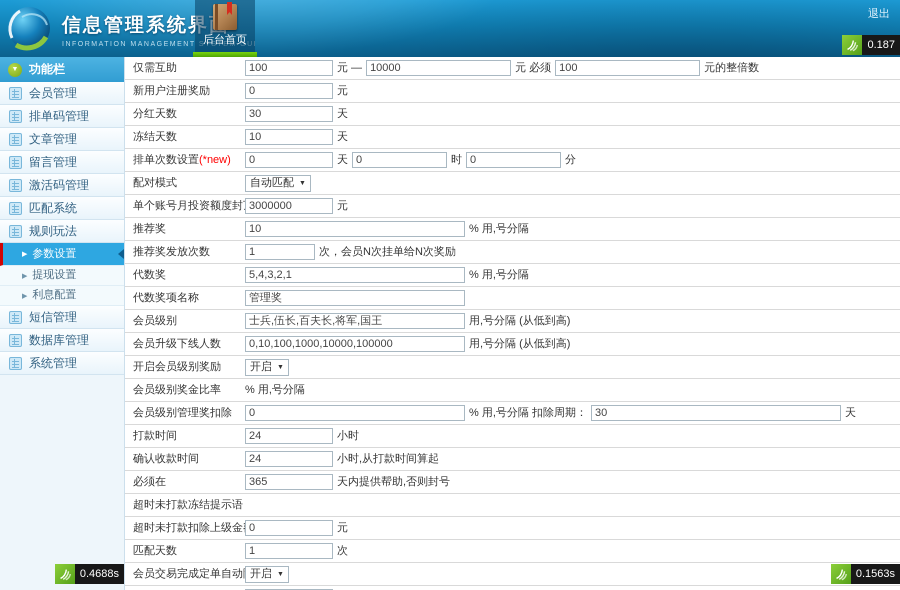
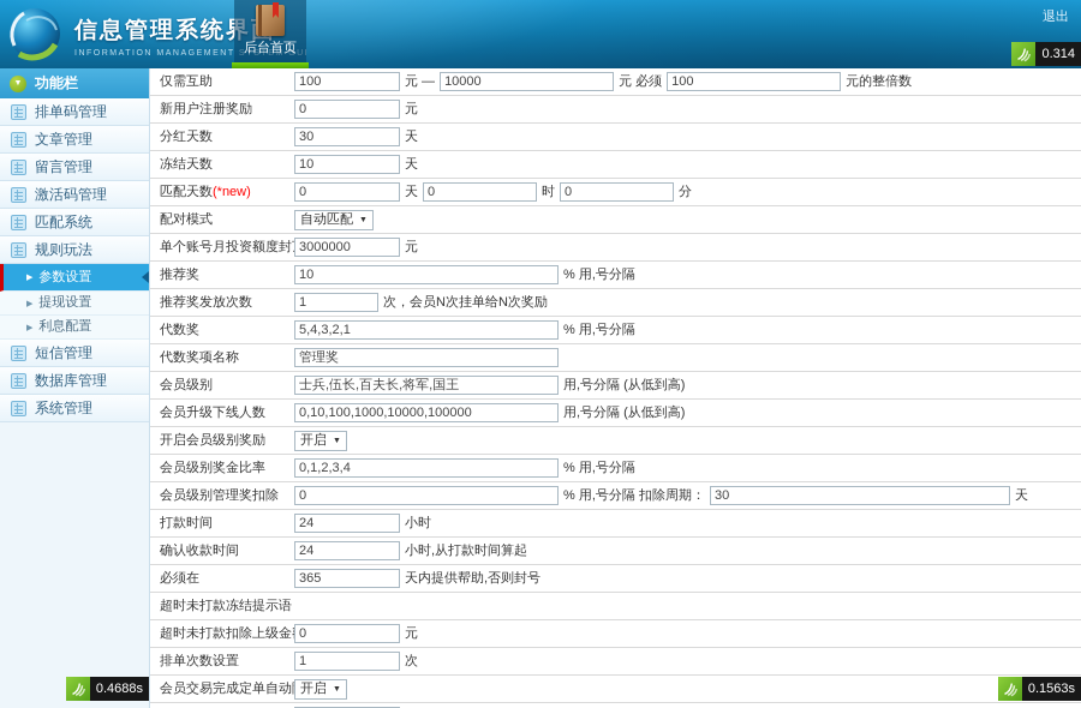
  信息管理系统界
  后台首页
  退出
- 0.187
+ 0.314
  功能栏
- 会员管理
  排单码管理
  文章管理
  留言管理
  激活码管理
  匹配系统
  规则玩法
  参数设置
  提现设置
  利息配置
  短信管理
  数据库管理
  系统管理
  0.4688s
  仅需互助
  100
  元 —
  10000
  元 必须
  100
  元的整倍数
  新用户注册奖励
  0
  元
  分红天数
  30
  天
  冻结天数
  10
  天
- 排单次数设置(*new)
+ 匹配天数(*new)
  0
  天
  0
  时
  0
  分
  配对模式
  自动匹配
  单个账号月投资额度封
  3000000
  元
  推荐奖
  10
  % 用,号分隔
  推荐奖发放次数
  1
  次，会员N次挂单给N次奖励
  代数奖
  5,4,3,2,1
  % 用,号分隔
  代数奖项名称
  管理奖
  会员级别
  士兵,伍长,百夫长,将军,国王
  用,号分隔 (从低到高)
  会员升级下线人数
  0,10,100,1000,10000,100000
  用,号分隔 (从低到高)
  开启会员级别奖励
  开启
  会员级别奖金比率
+ 0,1,2,3,4
  % 用,号分隔
  会员级别管理奖扣除
  0
  % 用,号分隔 扣除周期：
  30
  天
  打款时间
  24
  小时
  确认收款时间
  24
  小时,从打款时间算起
  必须在
  365
  天内提供帮助,否则封号
  超时未打款冻结提示语
  超时未打款扣除上级金
  0
  元
- 匹配天数
+ 排单次数设置
  1
  次
  会员交易完成定单自动
  开启
  0.1563s
